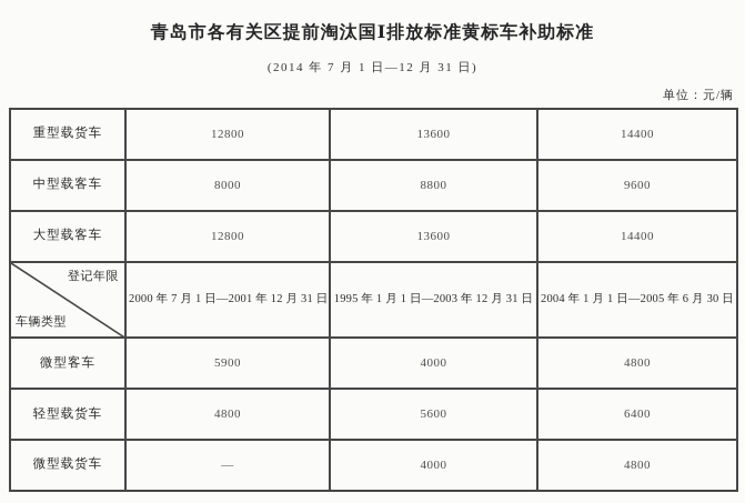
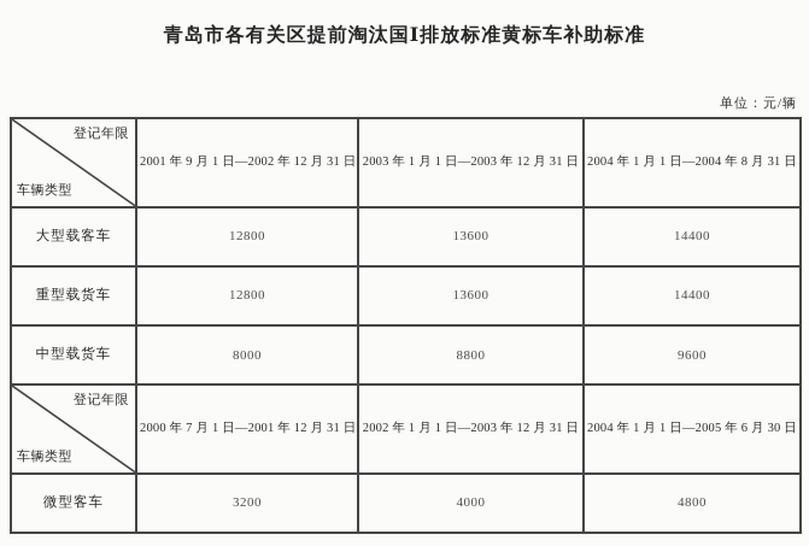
  青岛市各有关区提前淘汰国Ⅰ排放标准黄标车补助标准
- (2014 年 7 月 1 日—12 月 31 日)
  单位：元/辆
+ 登记年限 车辆类型	2001 年 9 月 1 日—2002 年 12 月 31 日	2003 年 1 月 1 日—2003 年 12 月 31 日	2004 年 1 月 1 日—2004 年 8 月 31 日
- 重型载货车	12800	13600	14400
+ 大型载客车	12800	13600	14400
- 中型载客车	8000	8800	9600
- 大型载客车	12800	13600	14400
+ 重型载货车	12800	13600	14400
+ 中型载货车	8000	8800	9600
- 登记年限 车辆类型	2000 年 7 月 1 日—2001 年 12 月 31 日	1995 年 1 月 1 日—2003 年 12 月 31 日	2004 年 1 月 1 日—2005 年 6 月 30 日
+ 登记年限 车辆类型	2000 年 7 月 1 日—2001 年 12 月 31 日	2002 年 1 月 1 日—2003 年 12 月 31 日	2004 年 1 月 1 日—2005 年 6 月 30 日
- 微型客车	5900	4000	4800
+ 微型客车	3200	4000	4800
- 轻型载货车	4800	5600	6400
- 微型载货车	—	4000	4800
